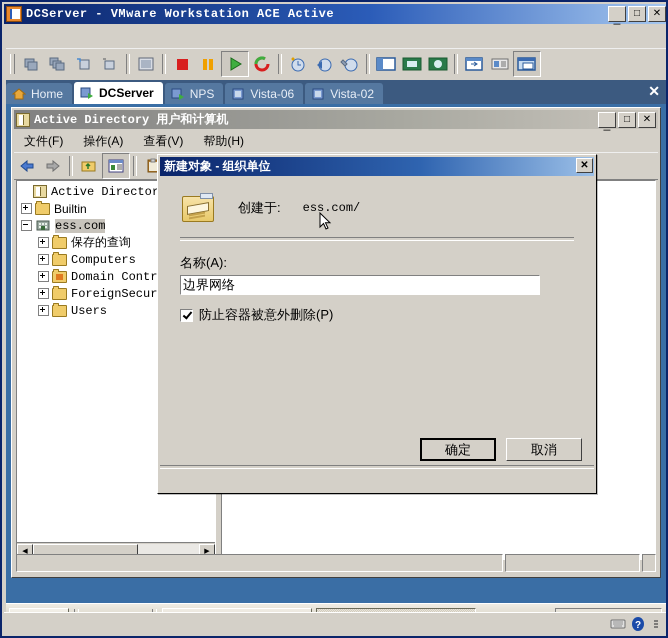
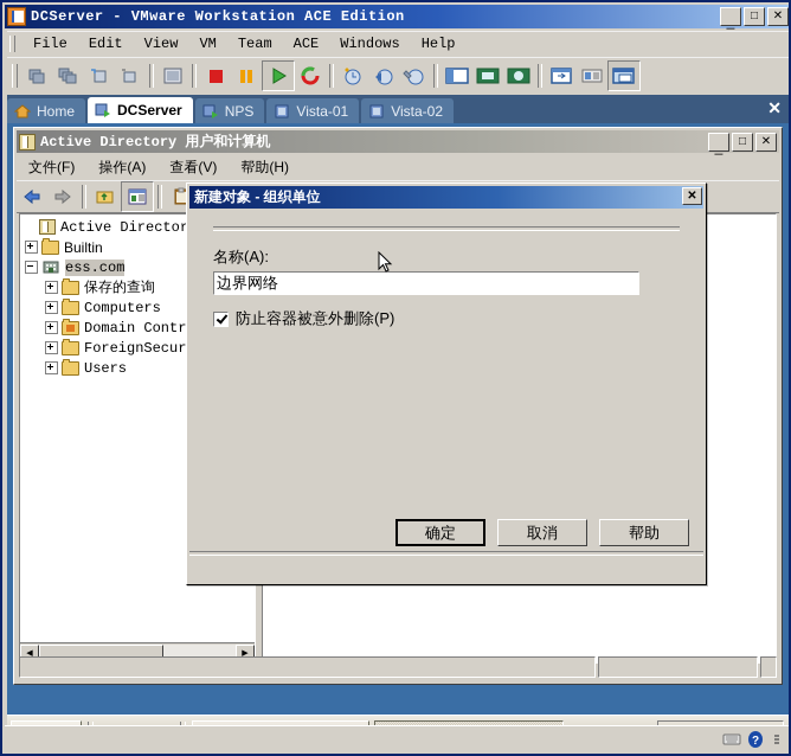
- DCServer - VMware Workstation ACE Active
+ DCServer - VMware Workstation ACE Edition
  _
  □
  ✕
+ File
+ Edit
+ View
+ VM
+ Team
+ ACE
+ Windows
+ Help
  Home
  DCServer
  NPS
- Vista-06
+ Vista-01
  Vista-02
  ✕
  Active Directory 用户和计算机
  _
  □
  ✕
  文件(F)
  操作(A)
  查看(V)
  帮助(H)
  Active Director
  Builtin
  ess.com
  保存的查询
  Computers
  Domain Contr
  ForeignSecur
  Users
  新建对象 - 组织单位
  ✕
- 创建于:
- ess.com/
  名称(A):
  边界网络
  防止容器被意外删除(P)
  确定
  取消
+ 帮助
  ?
